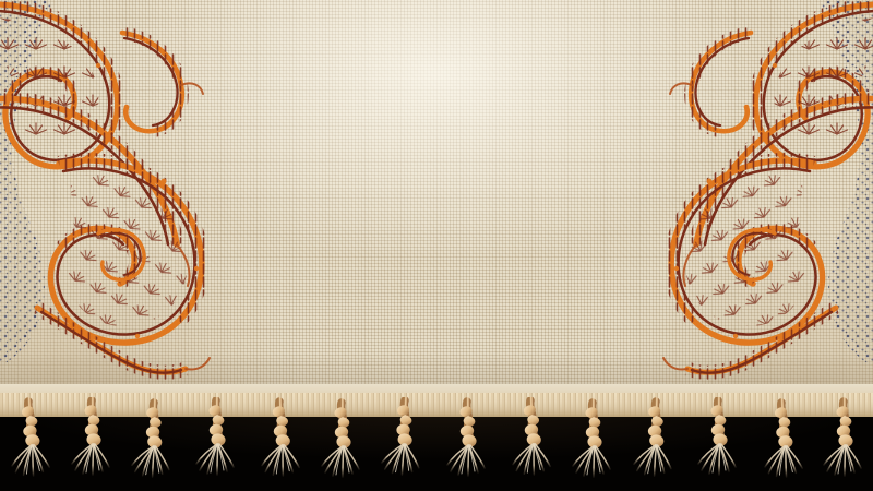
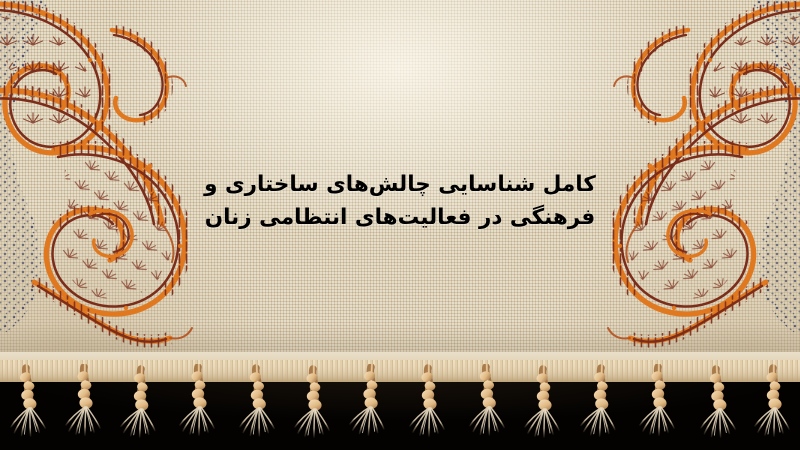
+ کامل شناسایی چالش‌های ساختاری و
+ فرهنگی در فعالیتهای انتظامی زنان
